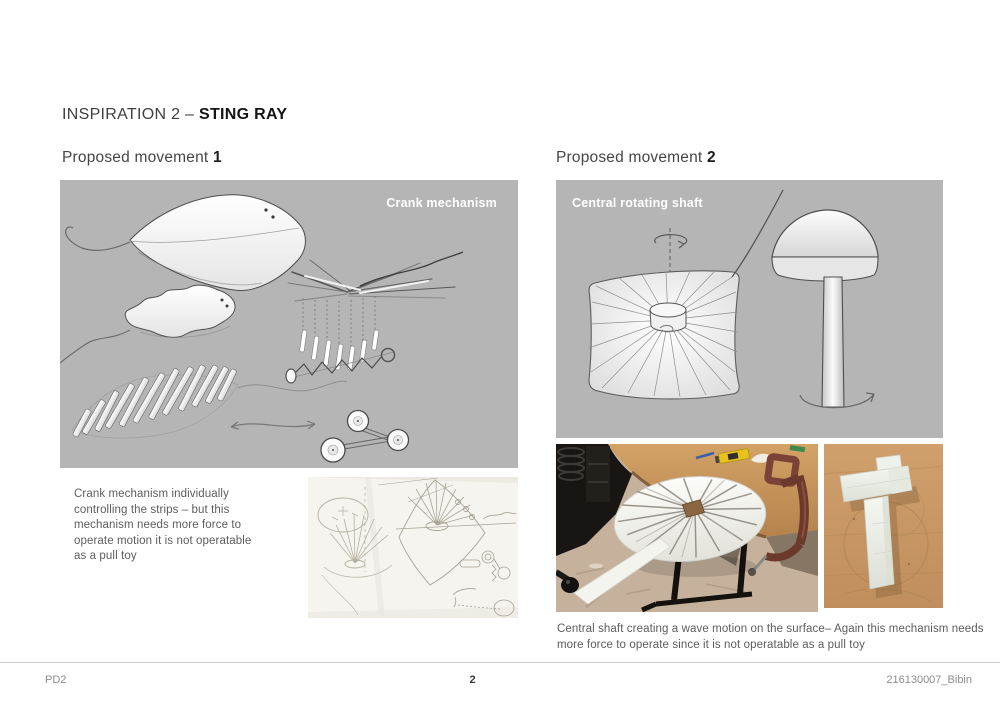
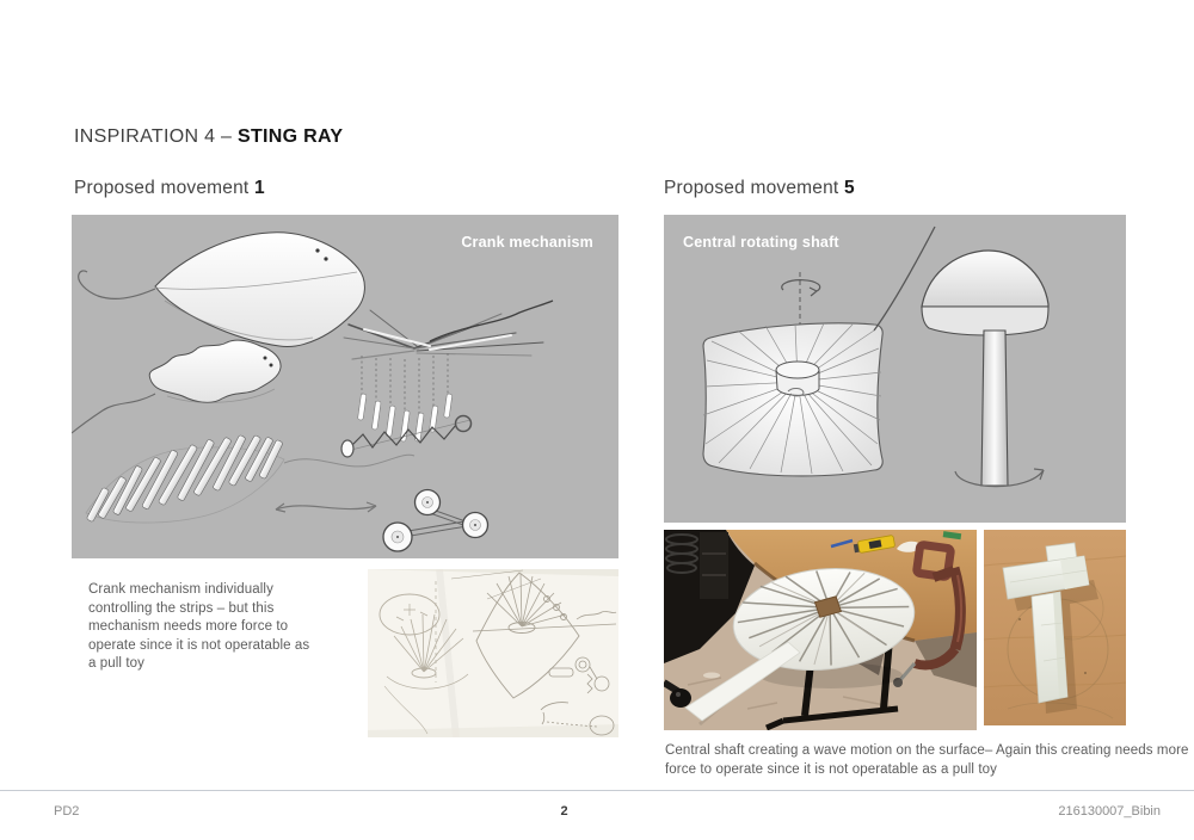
- INSPIRATION 2 – STING RAY
+ INSPIRATION 4 – STING RAY
  Proposed movement 1
- Proposed movement 2
+ Proposed movement 5
  Crank mechanism
  Central rotating shaft
- Crank mechanism individually controlling the strips – but this mechanism needs more force to operate motion it is not operatable as a pull toy
+ Crank mechanism individually controlling the strips – but this mechanism needs more force to operate since it is not operatable as a pull toy
- Central shaft creating a wave motion on the surface– Again this mechanism needs more force to operate since it is not operatable as a pull toy
+ Central shaft creating a wave motion on the surface– Again this creating needs more force to operate since it is not operatable as a pull toy
  PD2
  2
  216130007_Bibin
